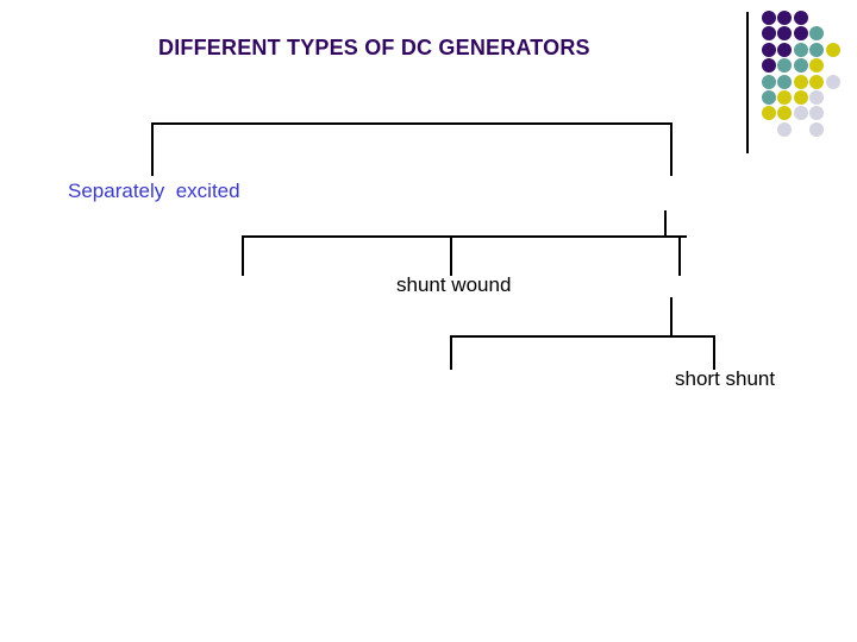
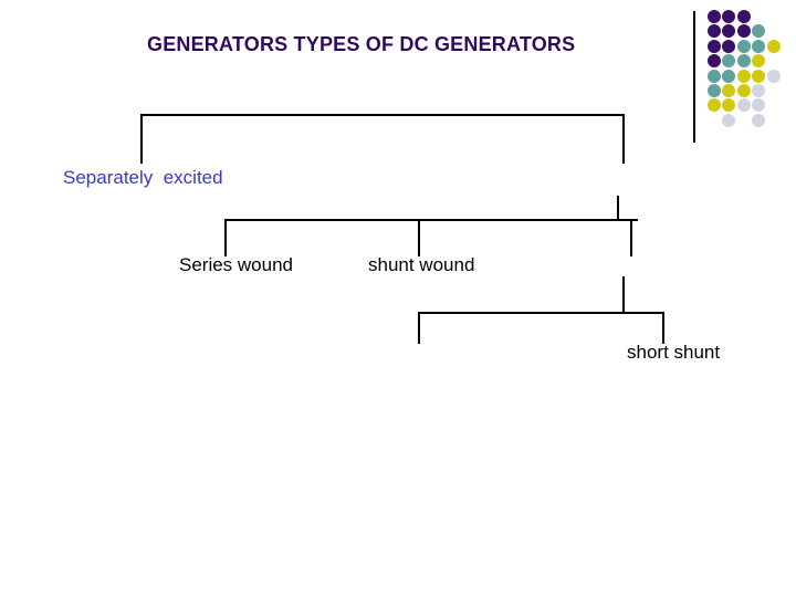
- DIFFERENT TYPES OF DC GENERATORS
+ GENERATORS TYPES OF DC GENERATORS
  Separately excited
+ Series wound
  shunt wound
  short shunt
